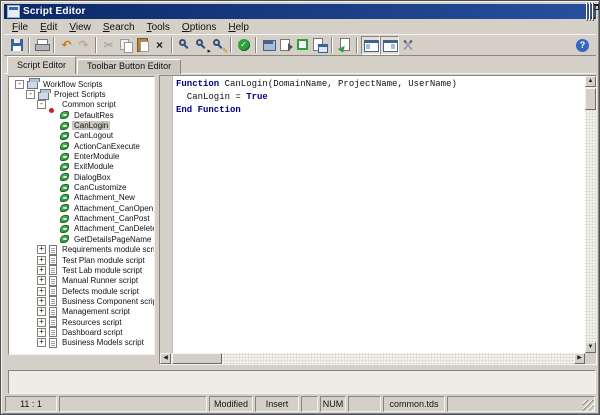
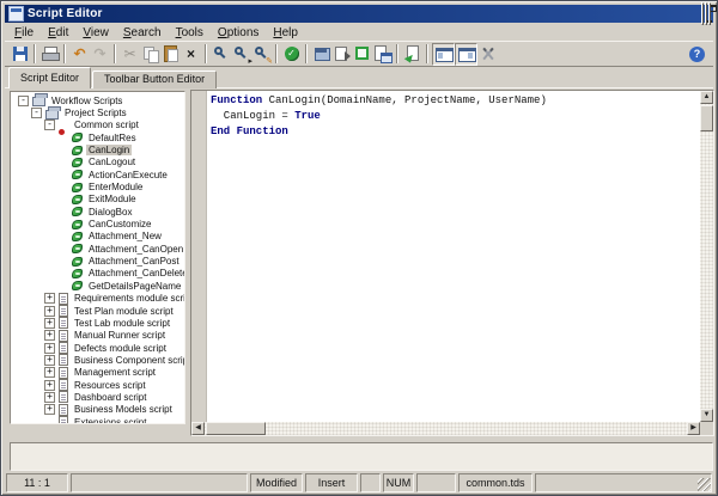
  Script Editor
  File
  Edit
  View
  Search
  Tools
  Options
  Help
  ↶
  ↷
  ✂
  ×
  ✓
  ?
  Script Editor
  Toolbar Button Editor
  -
  Workflow Scripts
  -
  Project Scripts
  -
  Common script
  DefaultRes
  CanLogin
  CanLogout
  ActionCanExecute
  EnterModule
  ExitModule
  DialogBox
  CanCustomize
  Attachment_New
  Attachment_CanOpen
  Attachment_CanPost
  Attachment_CanDelet
  GetDetailsPageName
  +
  Requirements module scr
  +
  Test Plan module script
  +
  Test Lab module script
  +
  Manual Runner script
  +
  Defects module script
  +
  Business Component scri
  +
  Management script
  +
  Resources script
  +
  Dashboard script
  +
  Business Models script
+ Extensions script
  Function CanLogin(DomainName, ProjectName, UserName)
  CanLogin = True
  End Function
  11 : 1
  Modified
  Insert
  NUM
  common.tds
